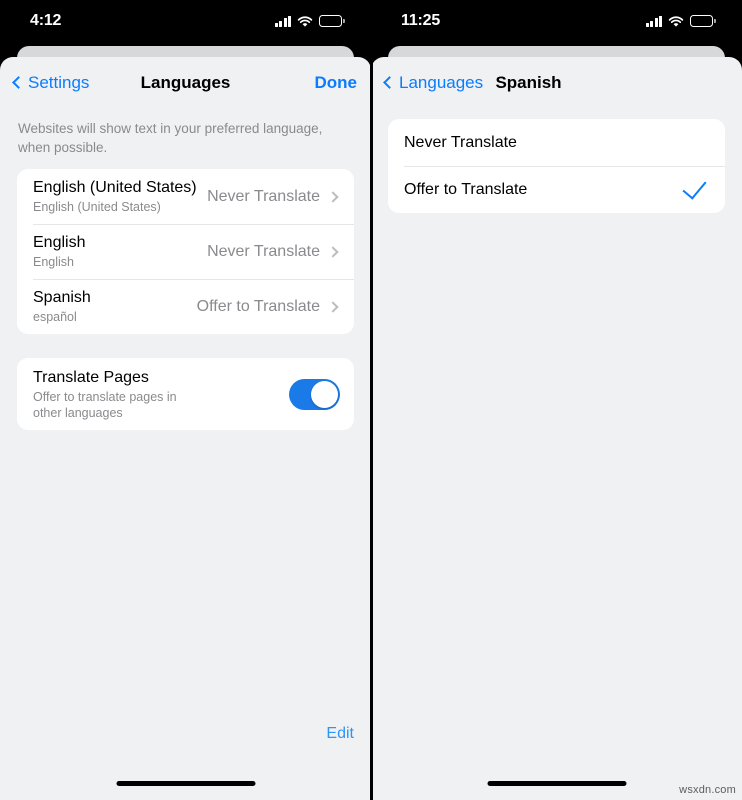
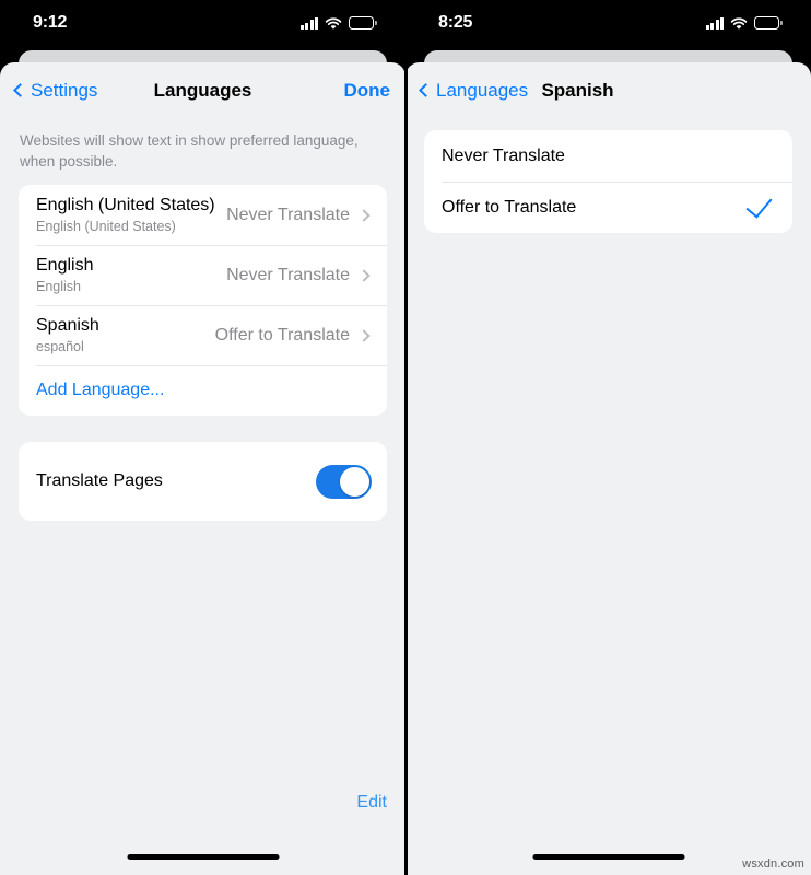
- 4:12
+ 9:12
  Settings
  Languages
  Done
- Websites will show text in your preferred language, when possible.
+ Websites will show text in show preferred language, when possible.
  English (United States)
  English (United States)
  Never Translate
  English
  English
  Never Translate
  Spanish
  español
  Offer to Translate
+ Add Language...
  Translate Pages
- Offer to translate pages in other languages
  Edit
- 11:25
+ 8:25
  Languages
  Spanish
  Never Translate
  Offer to Translate
  wsxdn.com
